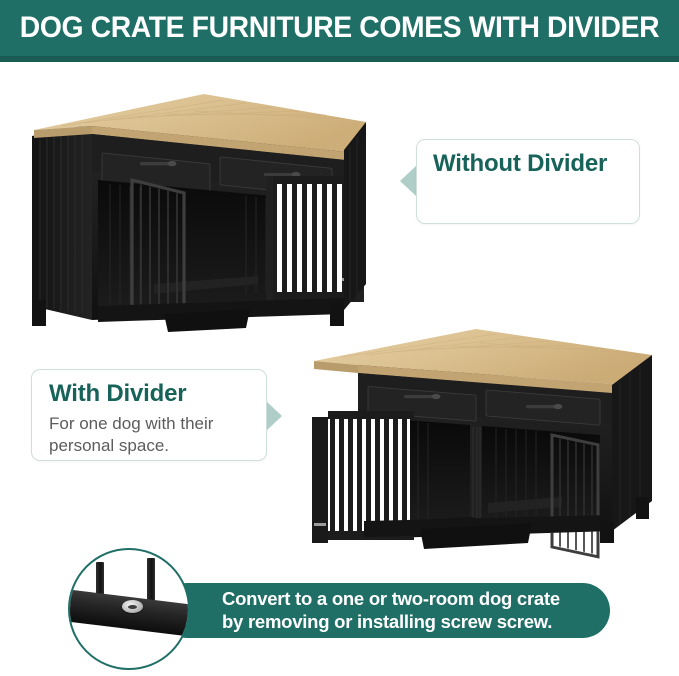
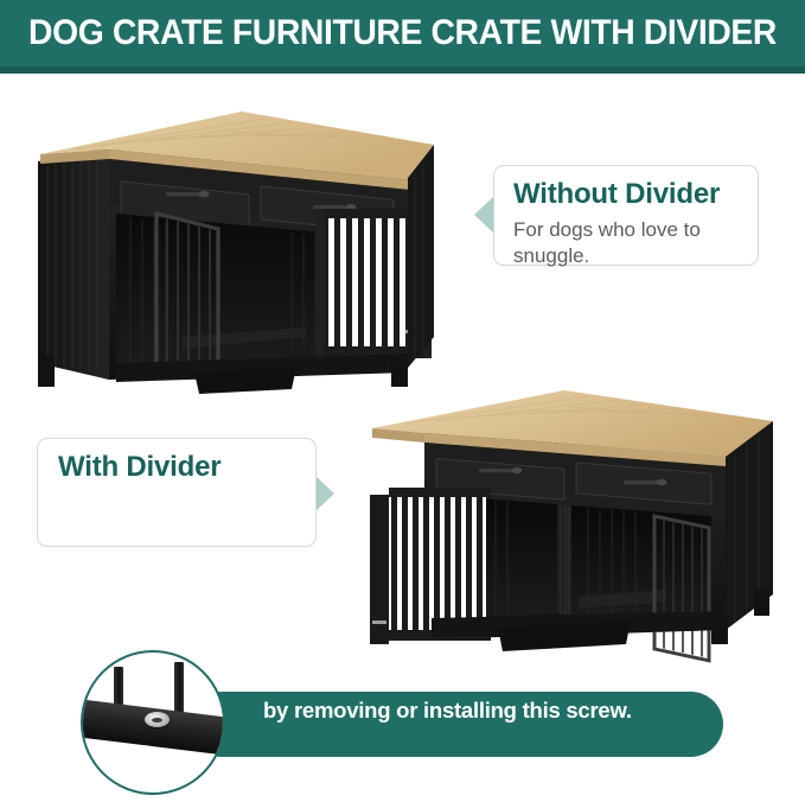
- DOG CRATE FURNITURE COMES WITH DIVIDER
+ DOG CRATE FURNITURE CRATE WITH DIVIDER
  Without Divider
+ For dogs who love to snuggle.
  With Divider
- For one dog with their personal space.
- Convert to a one or two-room dog crate
- by removing or installing screw screw.
+ by removing or installing this screw.
